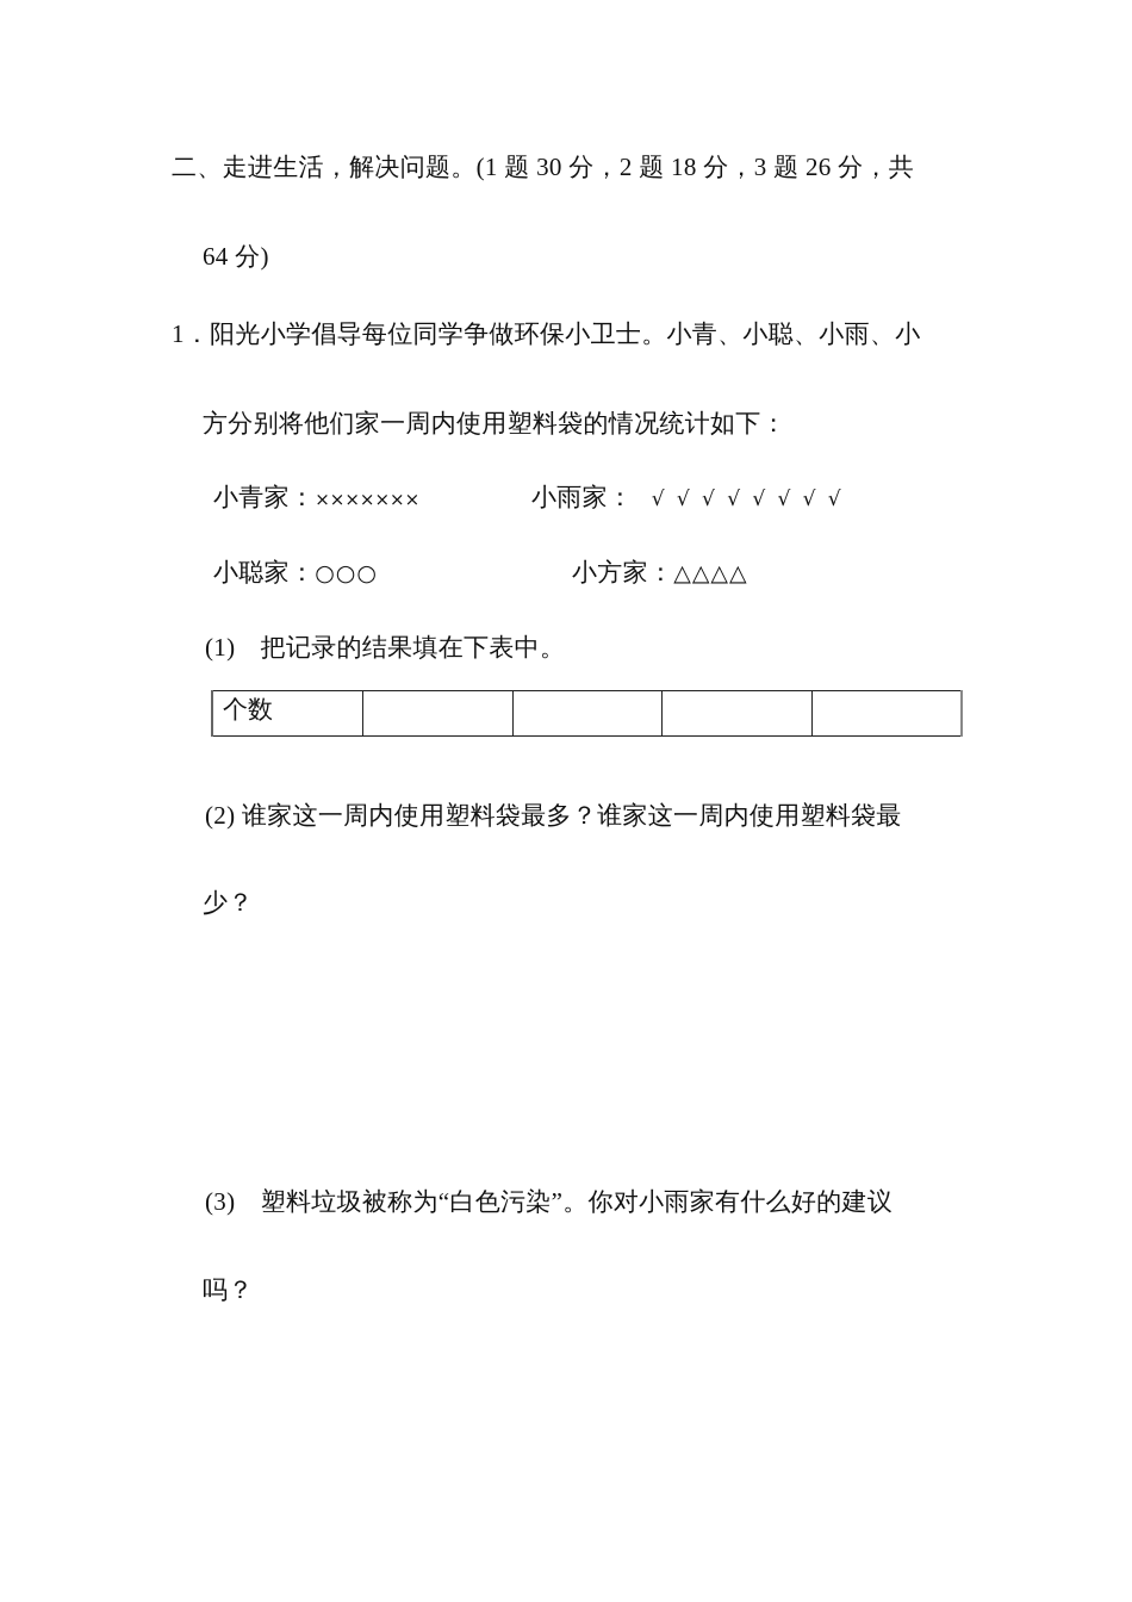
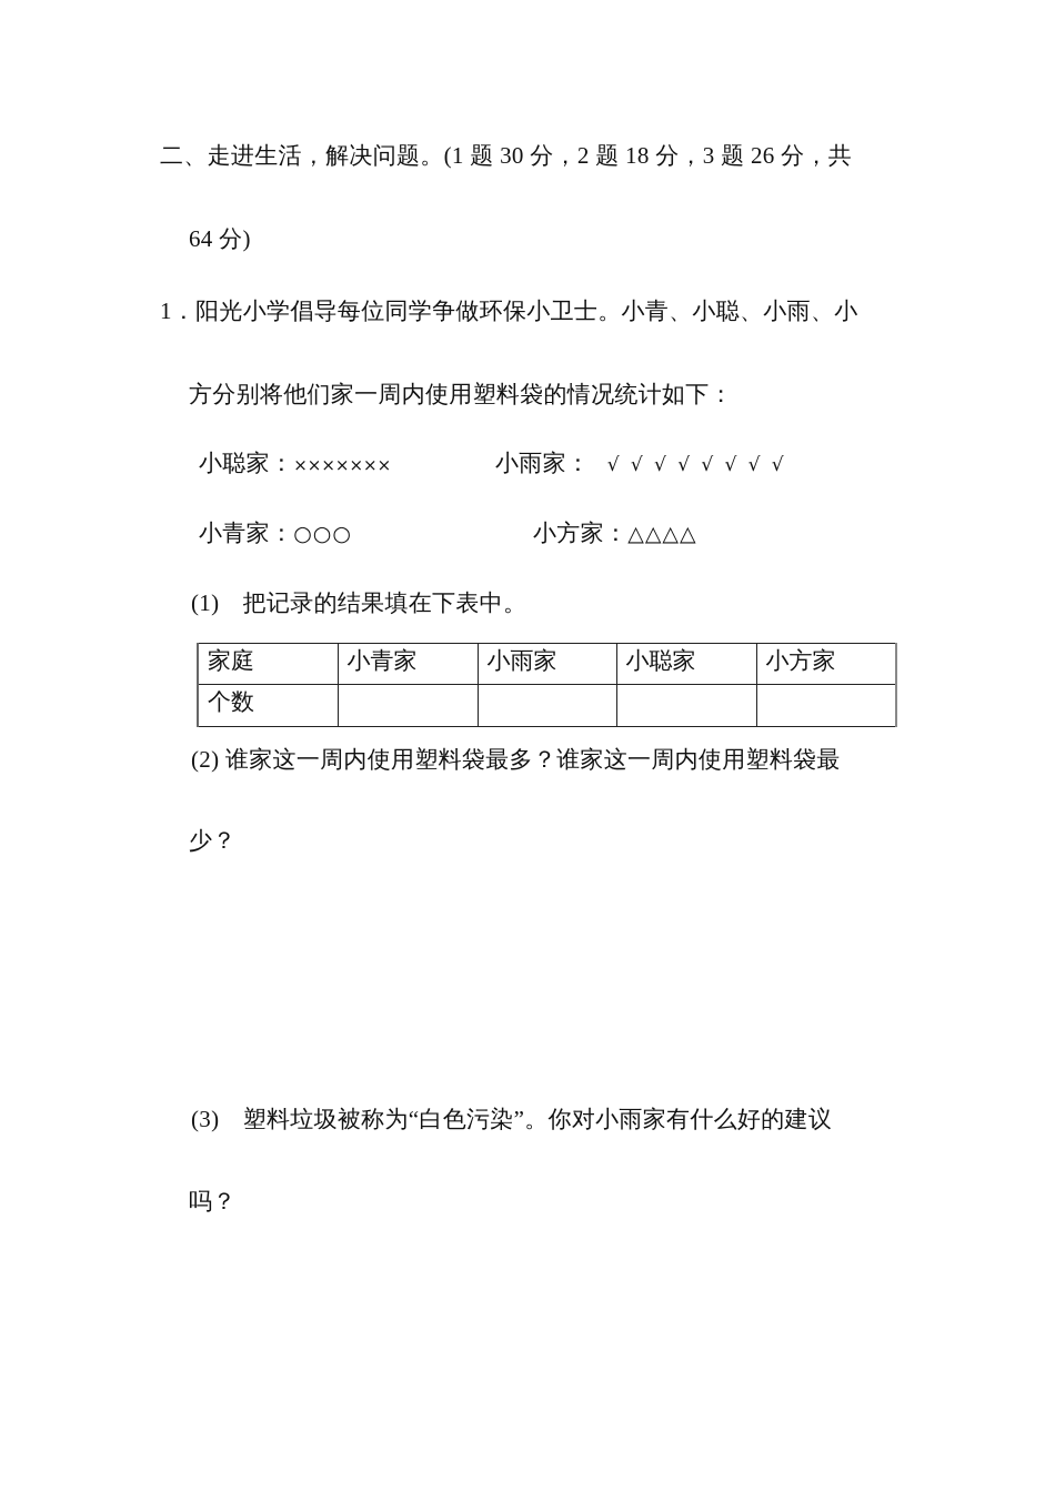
  二、走进生活，解决问题。(1 题 30 分，2 题 18 分，3 题 26 分，共
  64 分)
  1．阳光小学倡导每位同学争做环保小卫士。小青、小聪、小雨、小
  方分别将他们家一周内使用塑料袋的情况统计如下：
- 小青家：×××××××
+ 小聪家：×××××××
  小雨家： √ √ √ √ √ √ √ √
- 小聪家：○○○
+ 小青家：○○○
  小方家：△△△△
  (1) 把记录的结果填在下表中。
+ 家庭	小青家	小雨家	小聪家	小方家
  个数
  (2) 谁家这一周内使用塑料袋最多？谁家这一周内使用塑料袋最
  少？
  (3) 塑料垃圾被称为“白色污染”。你对小雨家有什么好的建议
  吗？
